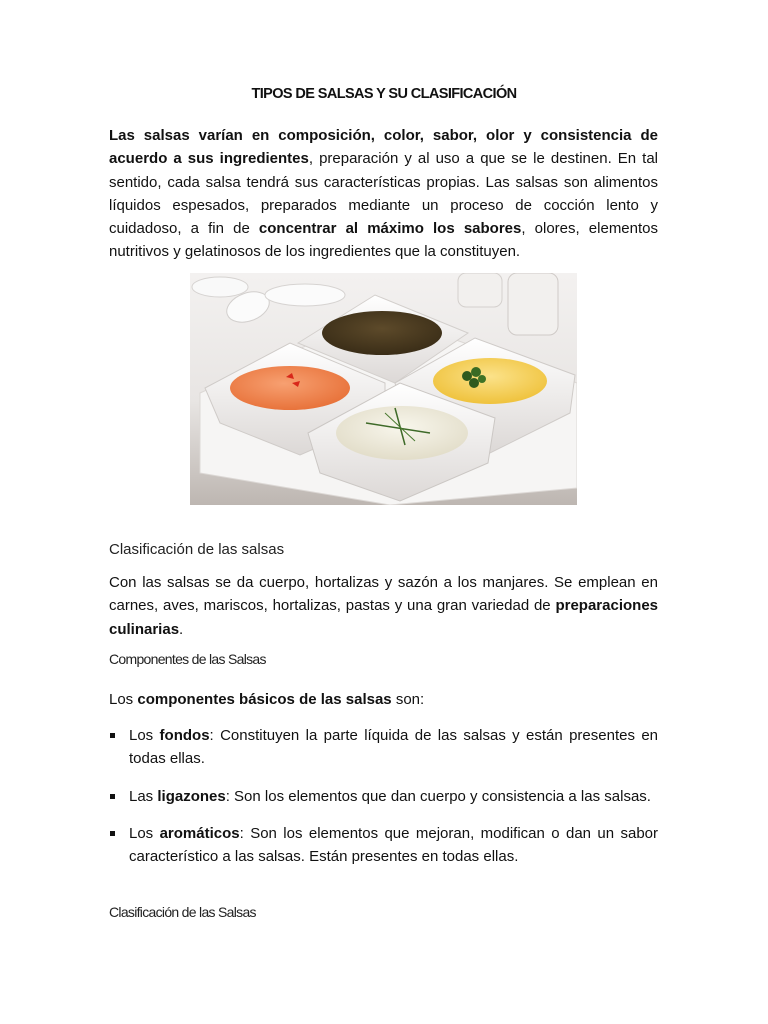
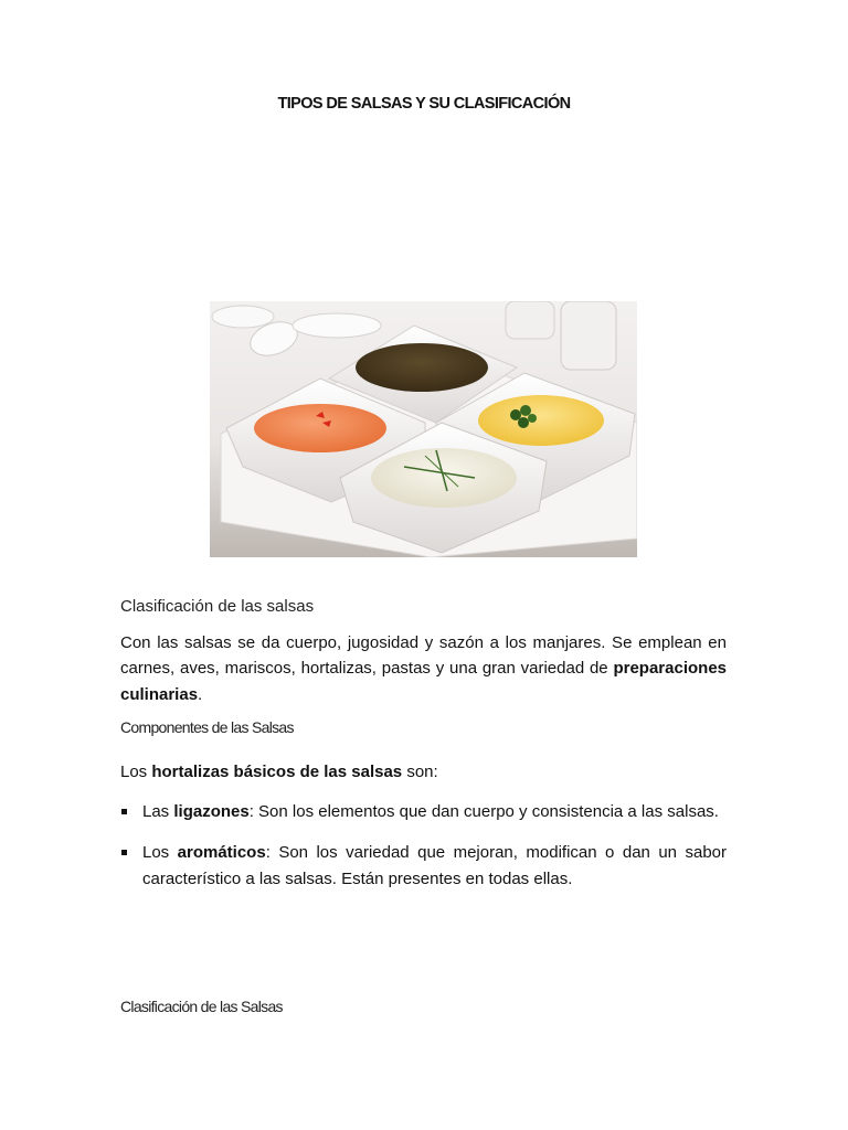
  TIPOS DE SALSAS Y SU CLASIFICACIÓN
- Las salsas varían en composición, color, sabor, olor y consistencia de acuerdo a sus ingredientes, preparación y al uso a que se le destinen. En tal sentido, cada salsa tendrá sus características propias. Las salsas son alimentos líquidos espesados, preparados mediante un proceso de cocción lento y cuidadoso, a fin de concentrar al máximo los sabores, olores, elementos nutritivos y gelatinosos de los ingredientes que la constituyen.
  Clasificación de las salsas
- Con las salsas se da cuerpo, hortalizas y sazón a los manjares. Se emplean en carnes, aves, mariscos, hortalizas, pastas y una gran variedad de preparaciones culinarias.
+ Con las salsas se da cuerpo, jugosidad y sazón a los manjares. Se emplean en carnes, aves, mariscos, hortalizas, pastas y una gran variedad de preparaciones culinarias.
  Componentes de las Salsas
- Los componentes básicos de las salsas son:
+ Los hortalizas básicos de las salsas son:
- Los fondos: Constituyen la parte líquida de las salsas y están presentes en todas ellas.
  Las ligazones: Son los elementos que dan cuerpo y consistencia a las salsas.
- Los aromáticos: Son los elementos que mejoran, modifican o dan un sabor característico a las salsas. Están presentes en todas ellas.
+ Los aromáticos: Son los variedad que mejoran, modifican o dan un sabor característico a las salsas. Están presentes en todas ellas.
  Clasificación de las Salsas
